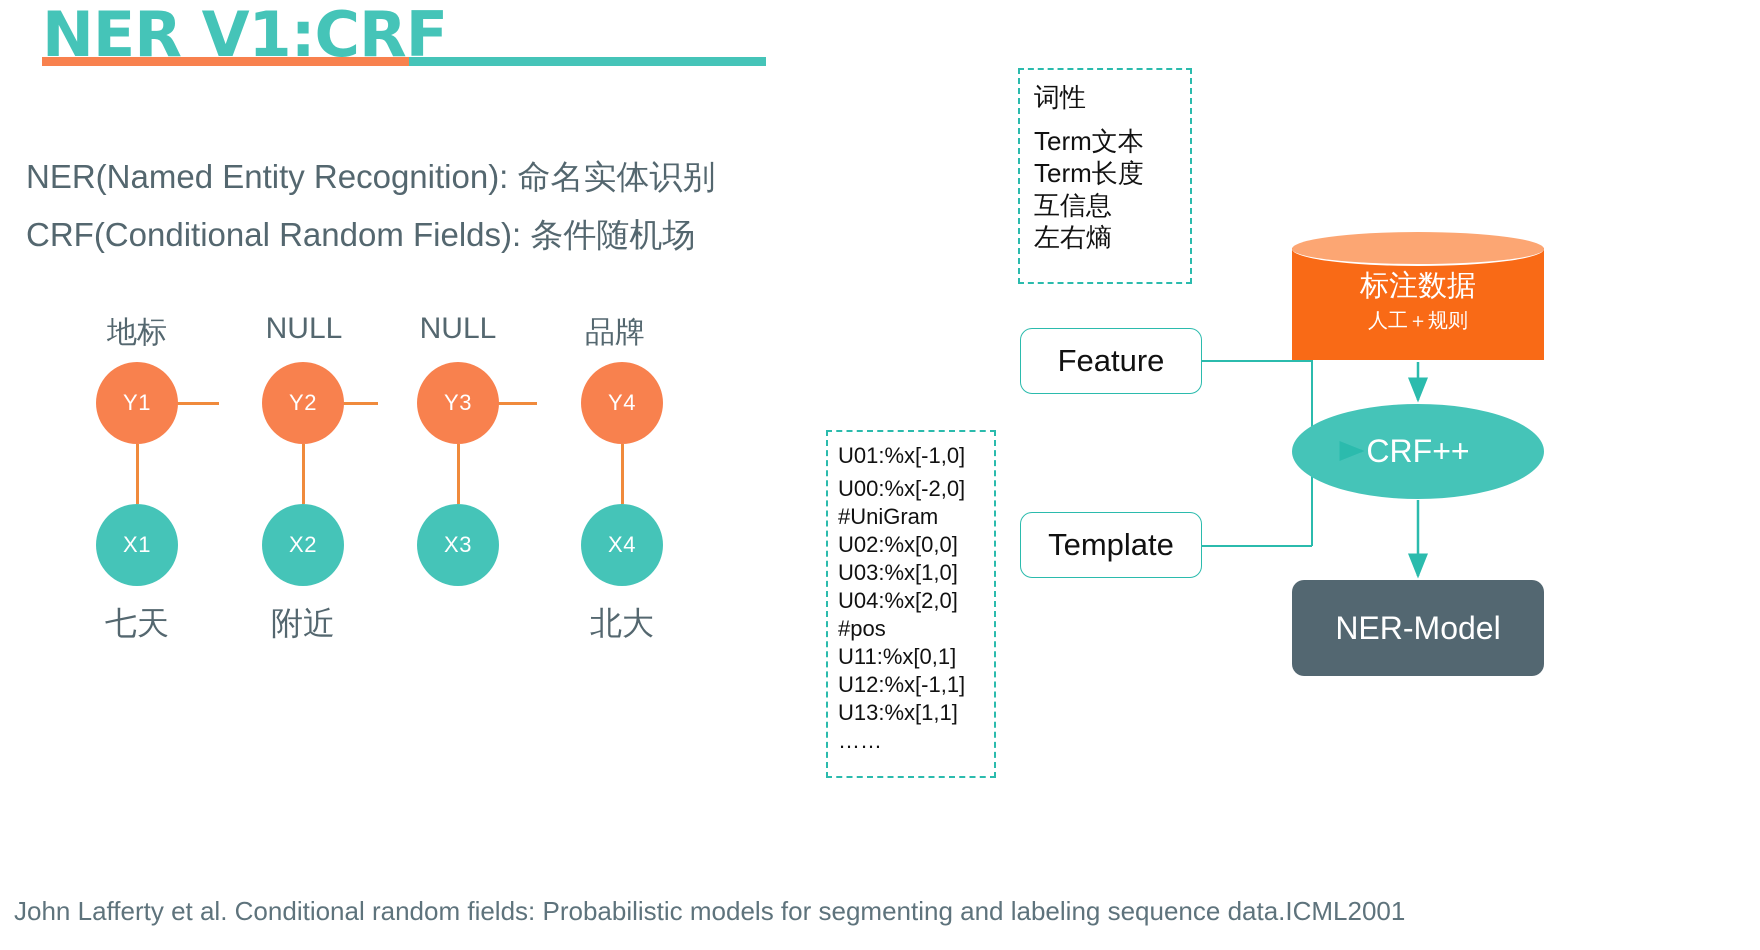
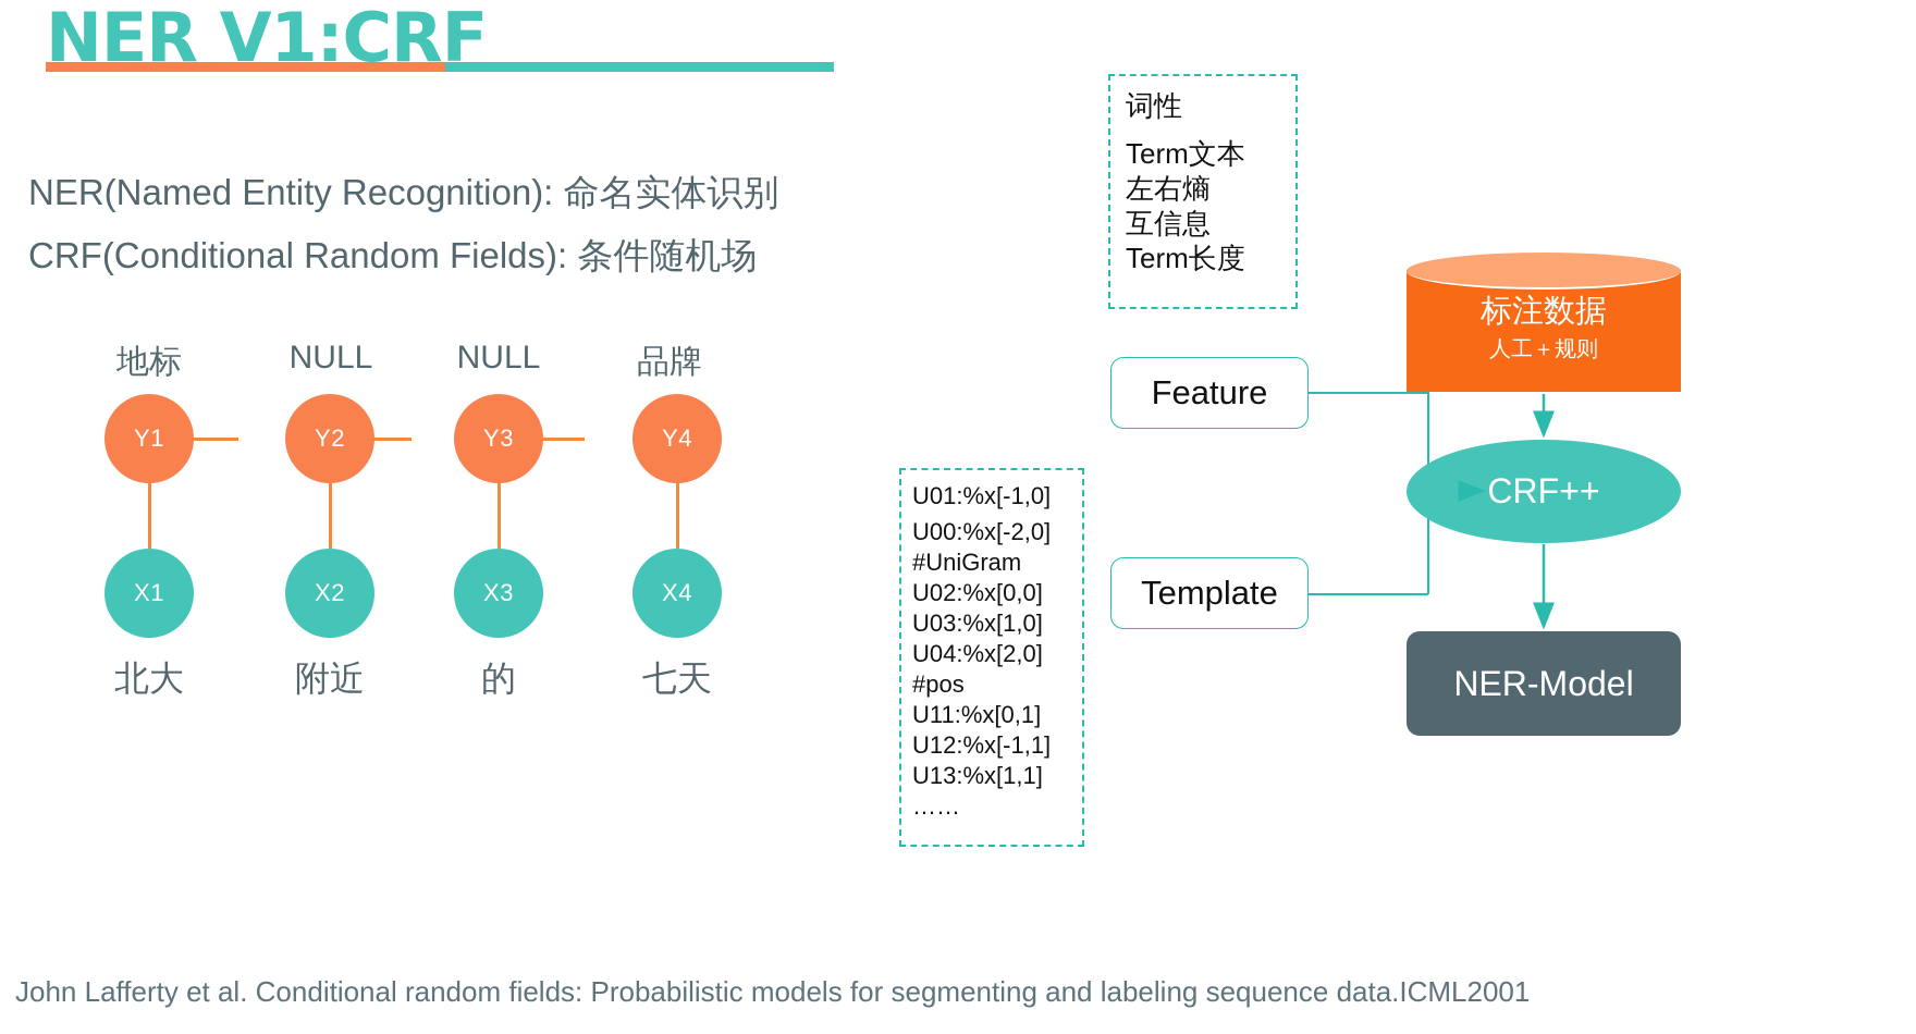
  NER V1:CRF
  NER(Named Entity Recognition): 命名实体识别
  CRF(Conditional Random Fields): 条件随机场
  地标
  NULL
  NULL
  品牌
  Y1
  Y2
  Y3
  Y4
  X1
  X2
  X3
  X4
- 七天
+ 北大
  附近
+ 的
- 北大
+ 七天
  词性
  Term文本
- Term长度
+ 左右熵
  互信息
- 左右熵
+ Term长度
  U01:%x[-1,0]
  U00:%x[-2,0]
  #UniGram
  U02:%x[0,0]
  U03:%x[1,0]
  U04:%x[2,0]
  #pos
  U11:%x[0,1]
  U12:%x[-1,1]
  U13:%x[1,1]
  ……
  Feature
  Template
  标注数据
  人工＋规则
  CRF++
  NER-Model
  John Lafferty et al. Conditional random fields: Probabilistic models for segmenting and labeling sequence data.ICML2001
